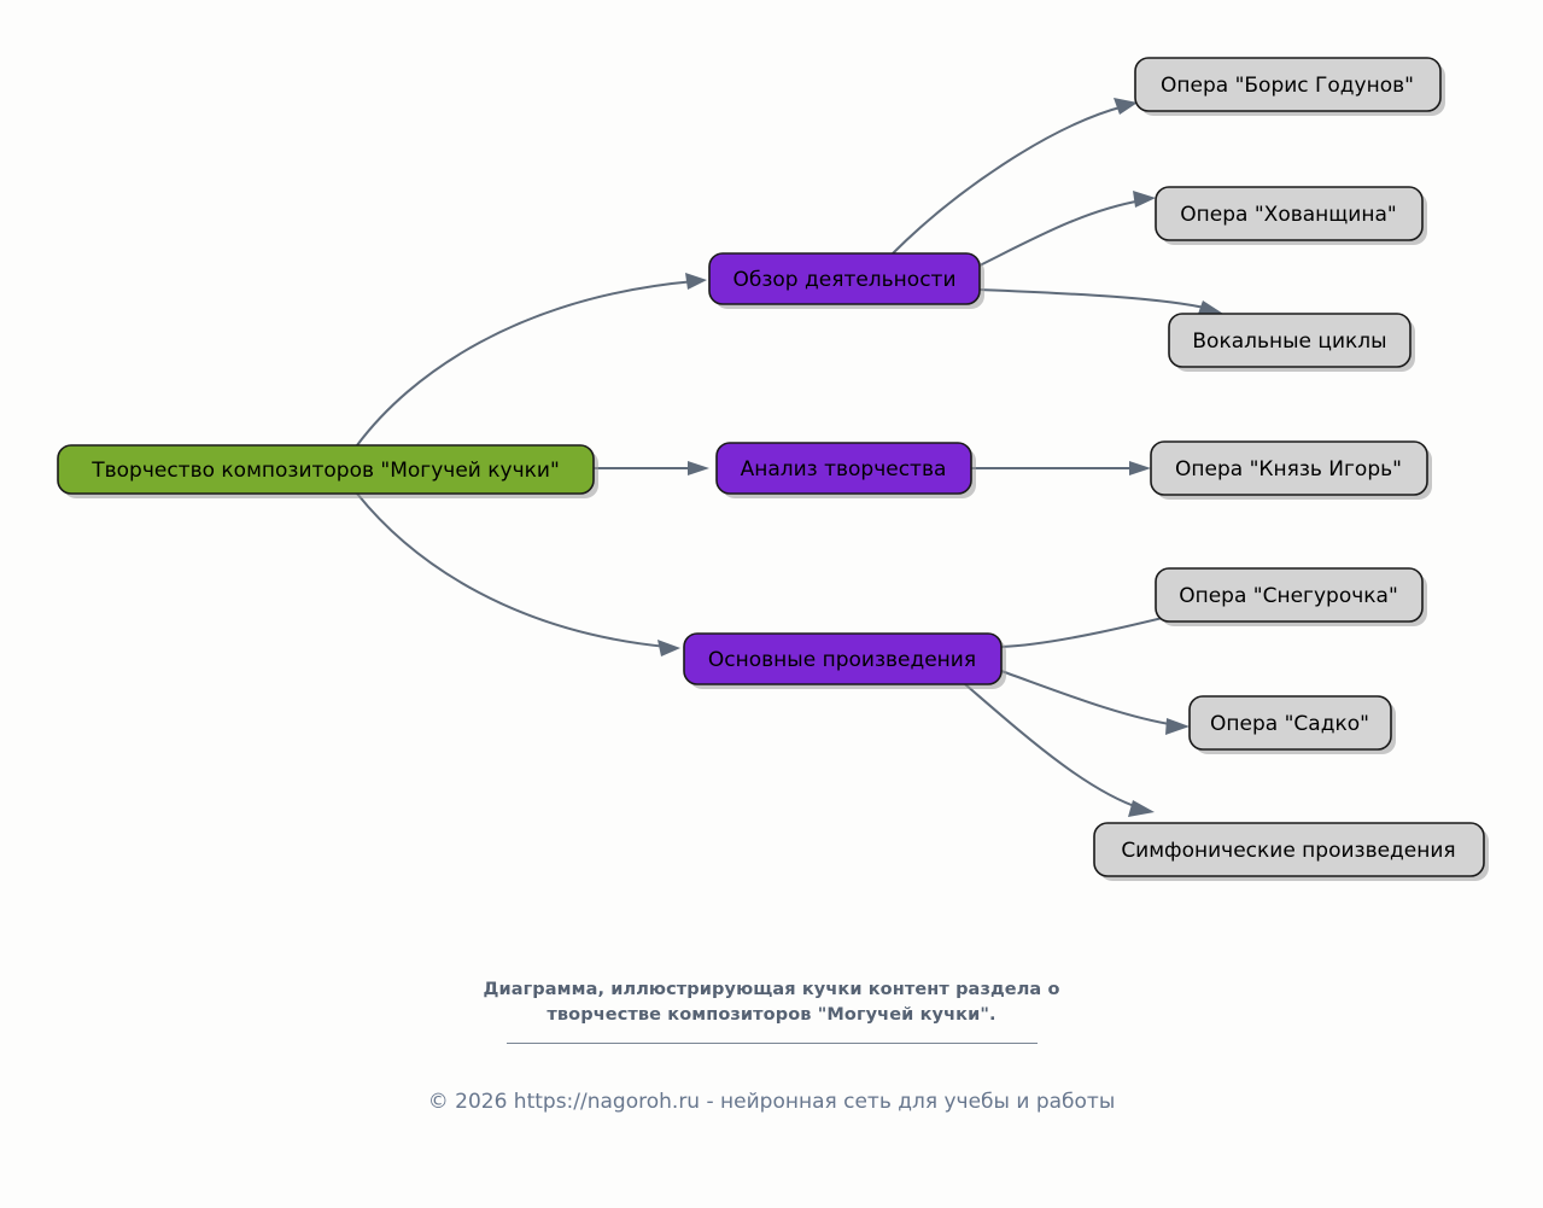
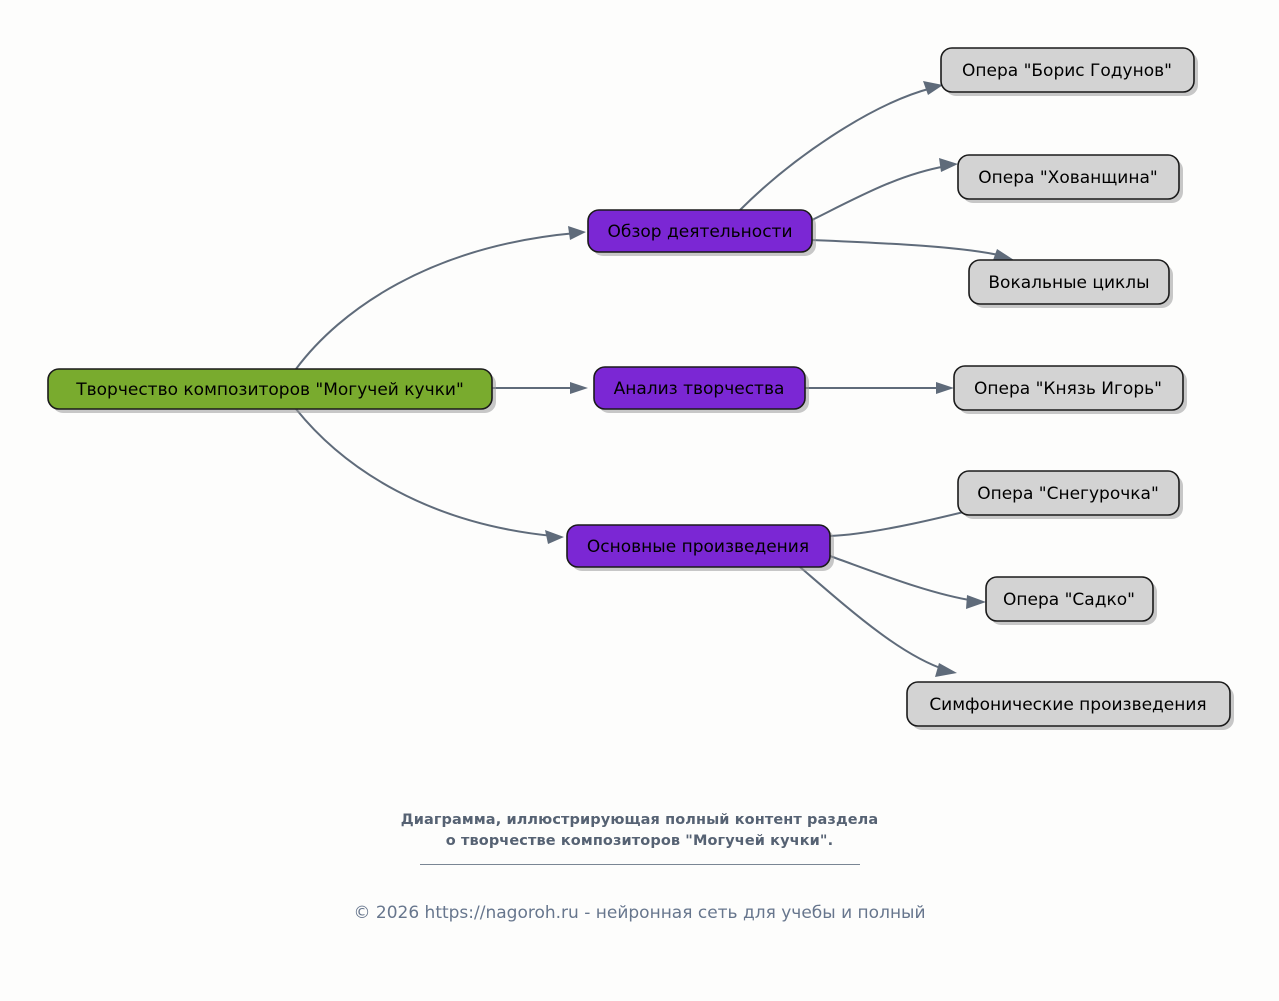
  Творчество композиторов "Могучей кучки"
  Обзор деятельности
  Анализ творчества
  Основные произведения
  Опера "Борис Годунов"
  Опера "Хованщина"
  Вокальные циклы
  Опера "Князь Игорь"
  Опера "Снегурочка"
  Опера "Садко"
  Симфонические произведения
- Диаграмма, иллюстрирующая кучки контент раздела о творчестве композиторов "Могучей кучки".
+ Диаграмма, иллюстрирующая полный контент раздела о творчестве композиторов "Могучей кучки".
- © 2026 https://nagoroh.ru - нейронная сеть для учебы и работы
+ © 2026 https://nagoroh.ru - нейронная сеть для учебы и полный
